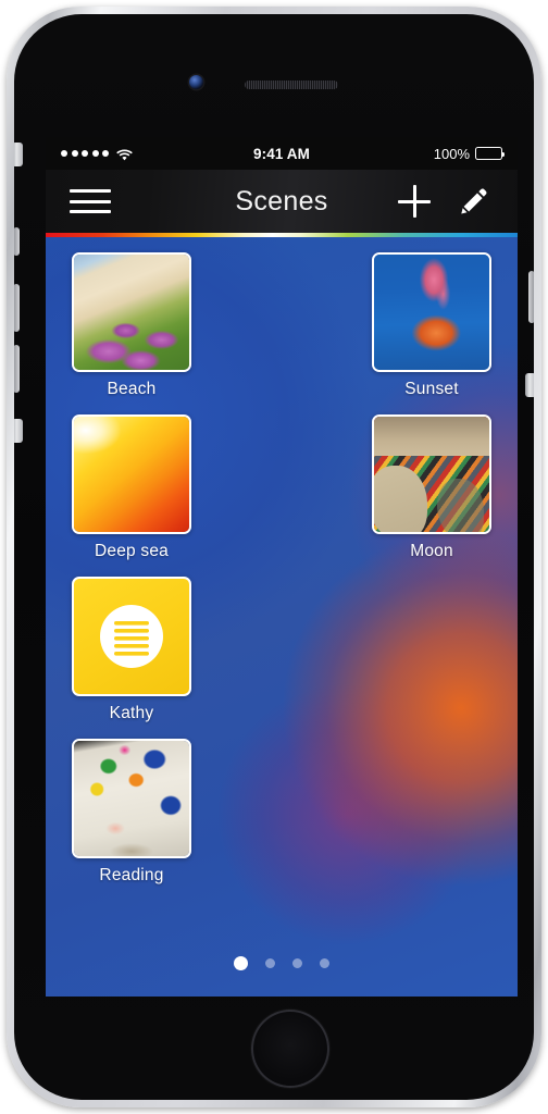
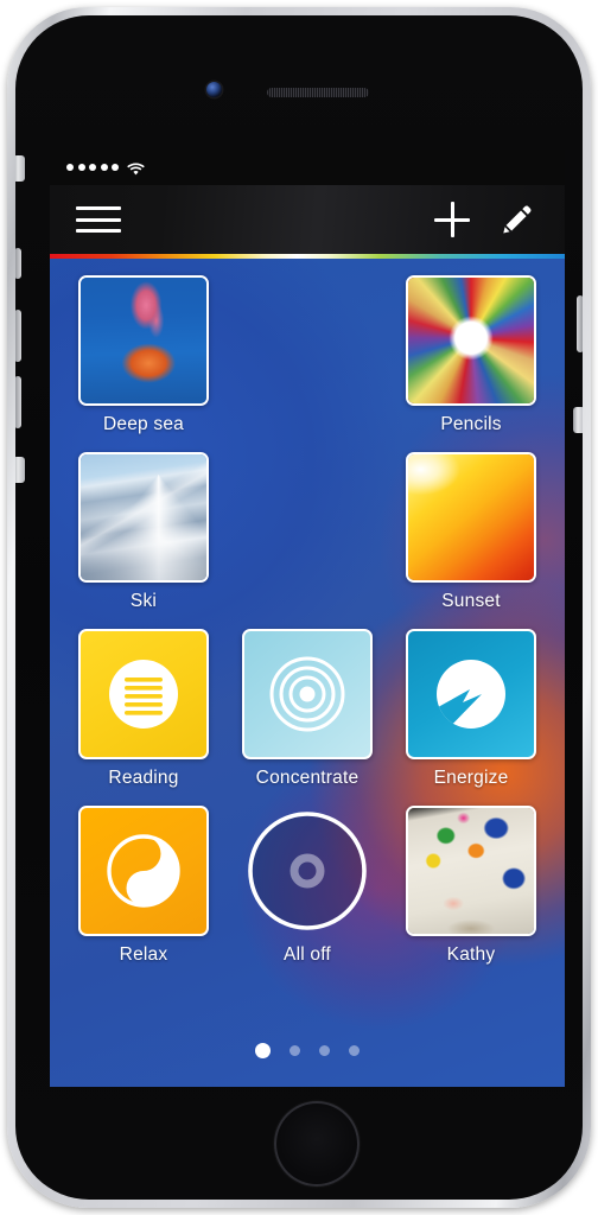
- 9:41 AM
- 100%
- Scenes
- Beach
- Sunset
+ Deep sea
+ Pencils
+ Ski
- Deep sea
+ Sunset
- Moon
- Kathy
+ Reading
+ Concentrate
+ Energize
+ Relax
+ All off
- Reading
+ Kathy
